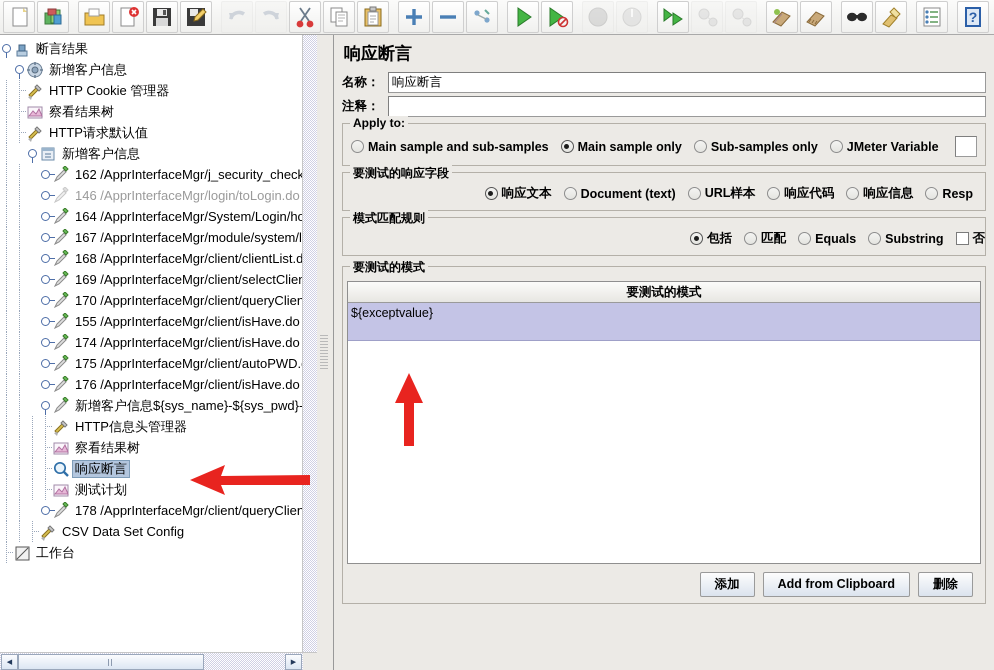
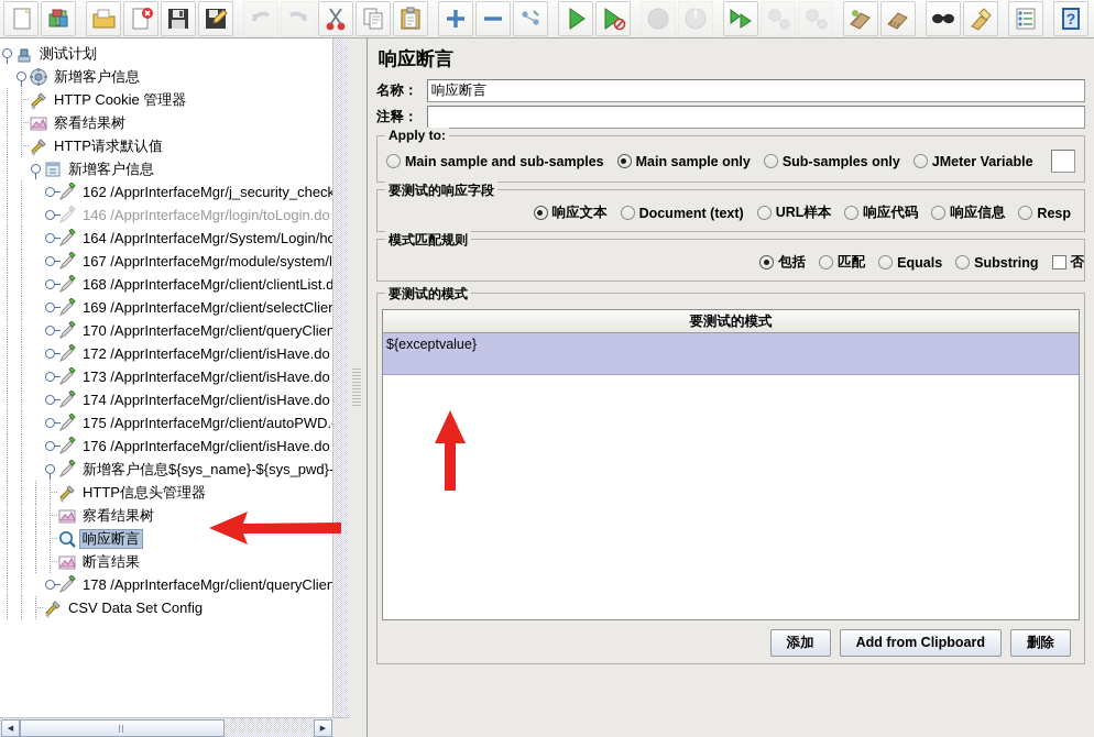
  ?
- 断言结果
+ 测试计划
  新增客户信息
  HTTP Cookie 管理器
  察看结果树
  HTTP请求默认值
  新增客户信息
  162 /ApprInterfaceMgr/j_security_check
  146 /ApprInterfaceMgr/login/toLogin.do
  164 /ApprInterfaceMgr/System/Login/h
  167 /ApprInterfaceMgr/module/system/l
  168 /ApprInterfaceMgr/client/clientList.d
  169 /ApprInterfaceMgr/client/selectClie
  170 /ApprInterfaceMgr/client/queryClien
+ 172 /ApprInterfaceMgr/client/isHave.do
- 155 /ApprInterfaceMgr/client/isHave.do
+ 173 /ApprInterfaceMgr/client/isHave.do
  174 /ApprInterfaceMgr/client/isHave.do
  175 /ApprInterfaceMgr/client/autoPWD.
  176 /ApprInterfaceMgr/client/isHave.do
  新增客户信息${sys_name}-${sys_pwd}
  HTTP信息头管理器
  察看结果树
  响应断言
- 测试计划
+ 断言结果
  178 /ApprInterfaceMgr/client/queryClien
  CSV Data Set Config
- 工作台
  响应断言
  名称：
  响应断言
  注释：
  Apply to:
  Main sample and sub-samples
  Main sample only
  Sub-samples only
  JMeter Variable
  要测试的响应字段
  响应文本
  Document (text)
  URL样本
  响应代码
  响应信息
  Resp
  模式匹配规则
  包括
  匹配
  Equals
  Substring
  否
  要测试的模式
  要测试的模式
  ${exceptvalue}
  添加
  Add from Clipboard
  删除
